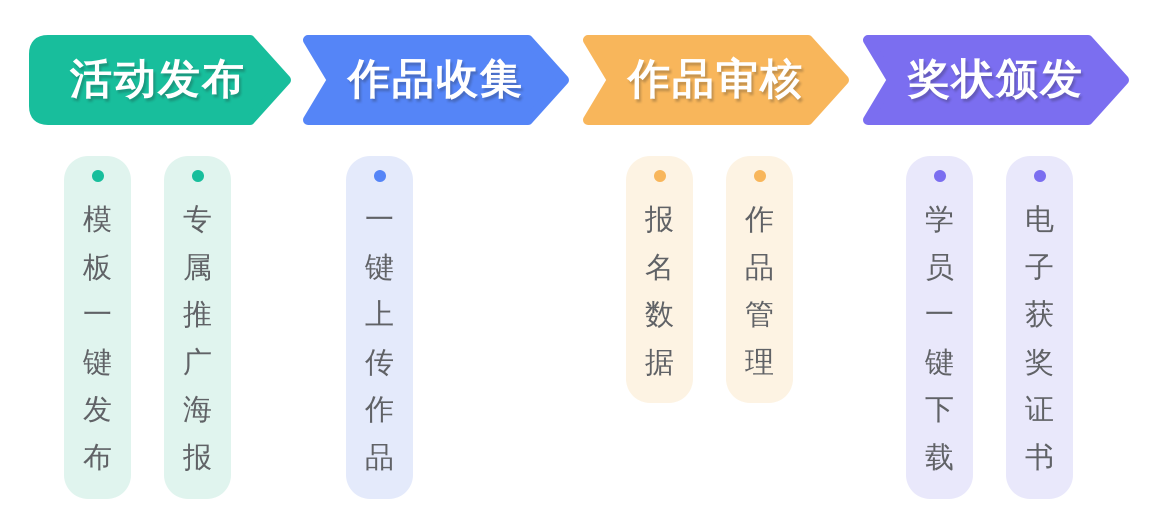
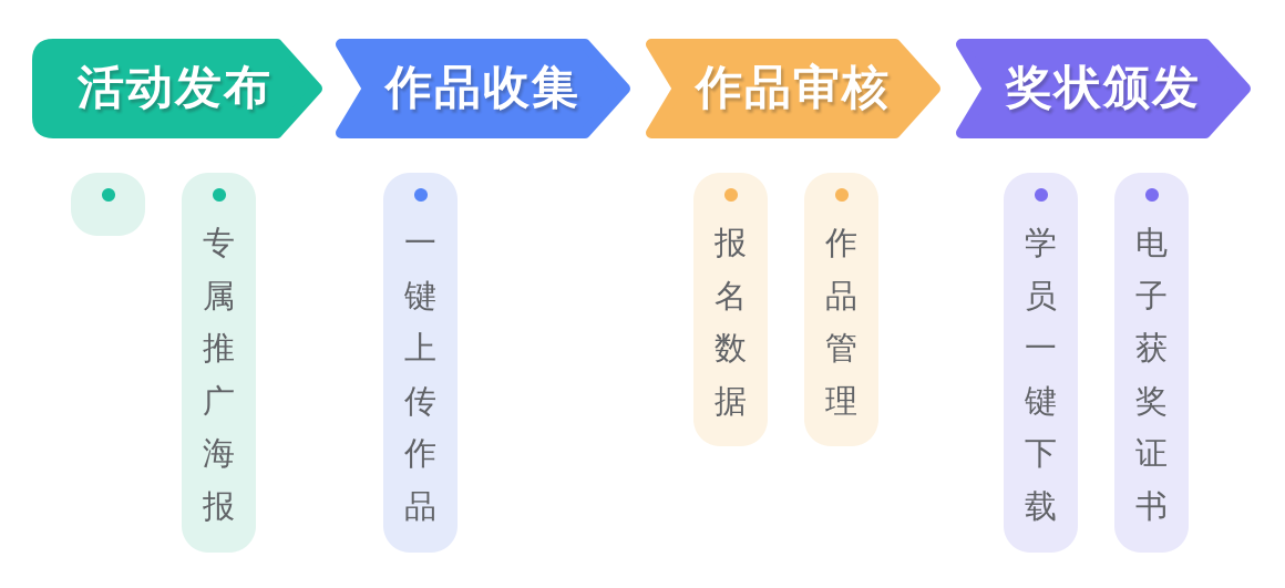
  活动发布
- 模板一键发布
  专属推广海报
  作品收集
  一键上传作品
  作品审核
  报名数据
  作品管理
  奖状颁发
  学员一键下载
  电子获奖证书
